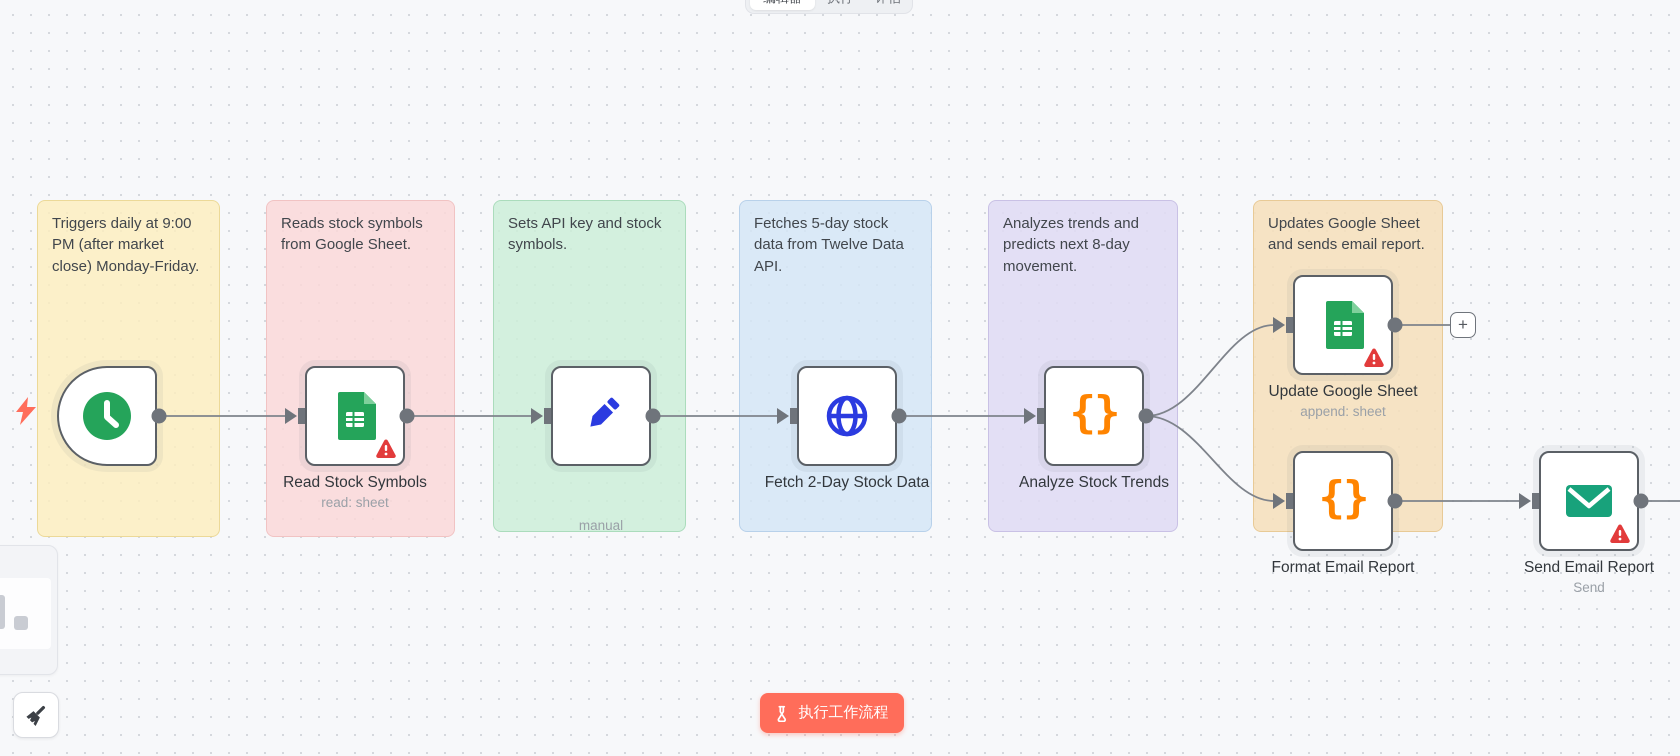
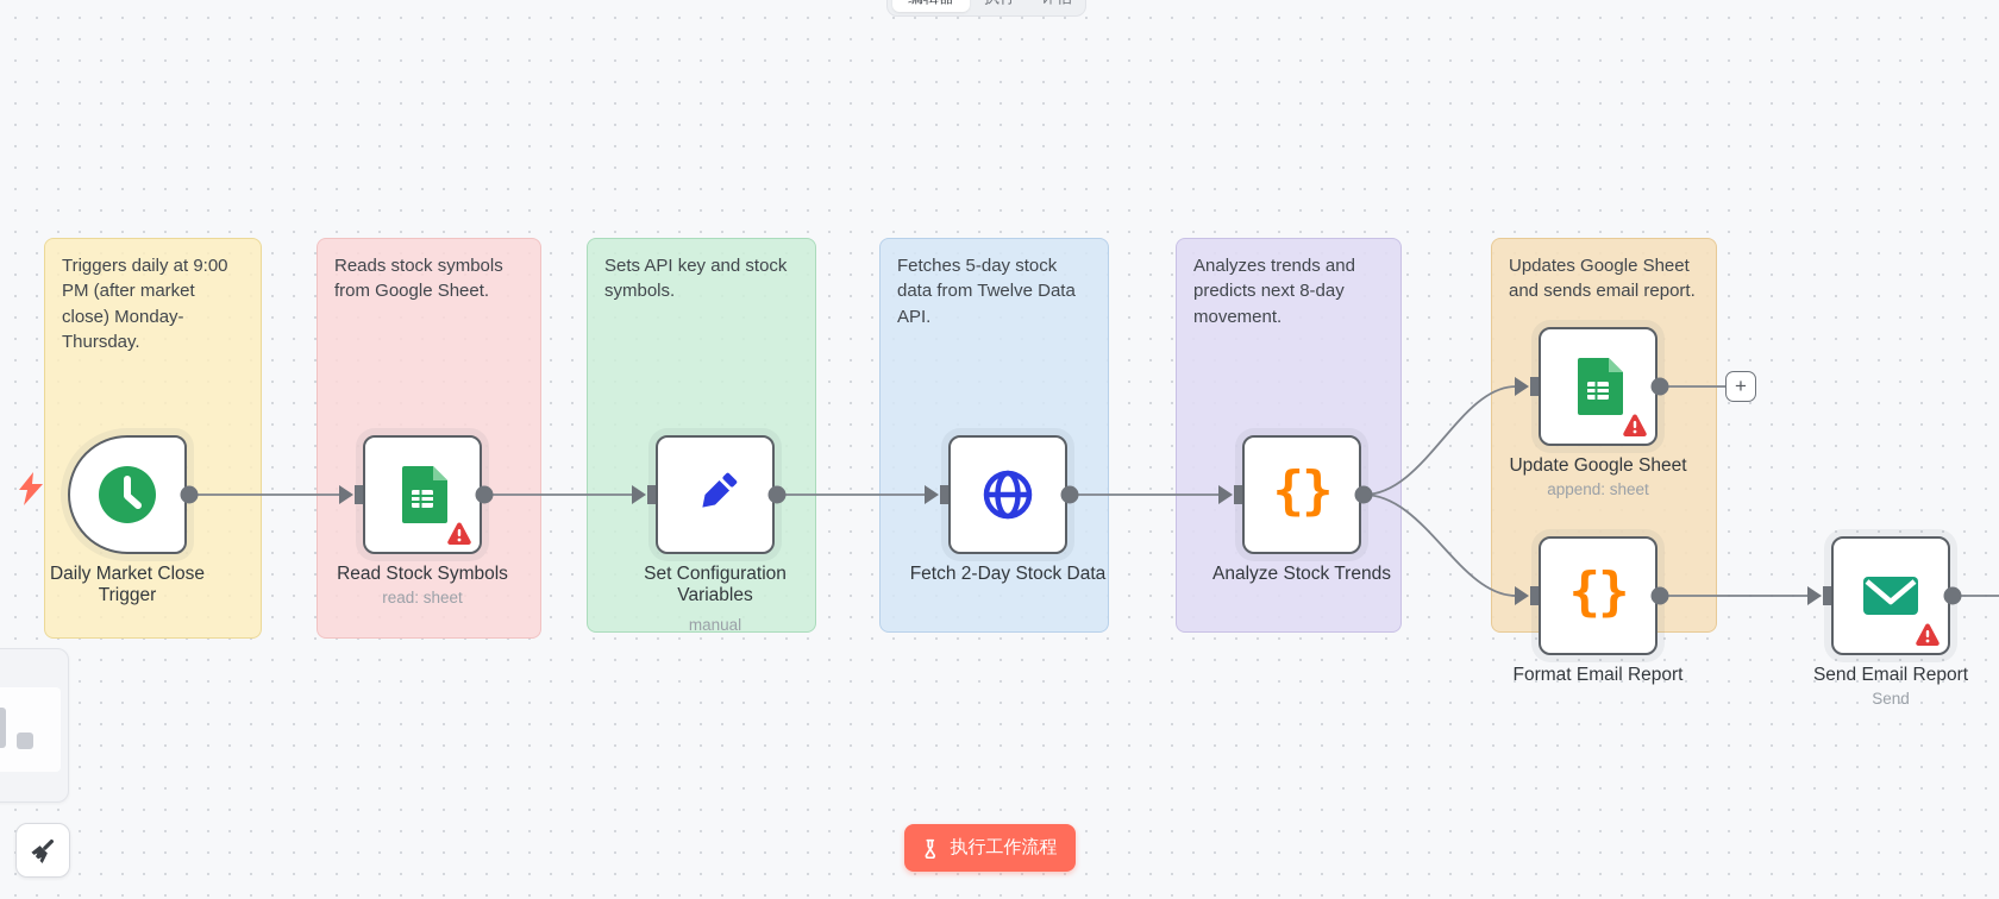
- Triggers daily at 9:00 PM (after market close) Monday-Friday.
+ Triggers daily at 9:00 PM (after market close) Monday-Thursday.
  Reads stock symbols from Google Sheet.
  Sets API key and stock symbols.
  Fetches 5-day stock data from Twelve Data API.
  Analyzes trends and predicts next 8-day movement.
  Updates Google Sheet and sends email report.
+ Daily Market Close Trigger
  Read Stock Symbols
  read: sheet
+ Set Configuration Variables
  manual
  Fetch 2-Day Stock Data
  {}
  Analyze Stock Trends
  Update Google Sheet
  append: sheet
  {}
  Format Email Report
  Send Email Report
  Send
  +
  执行工作流程
